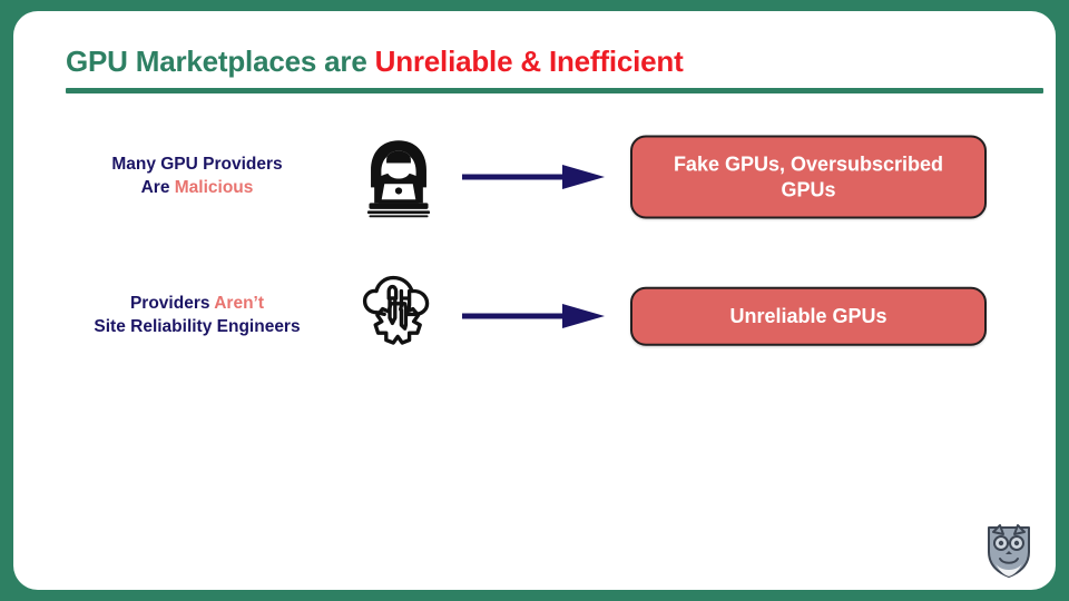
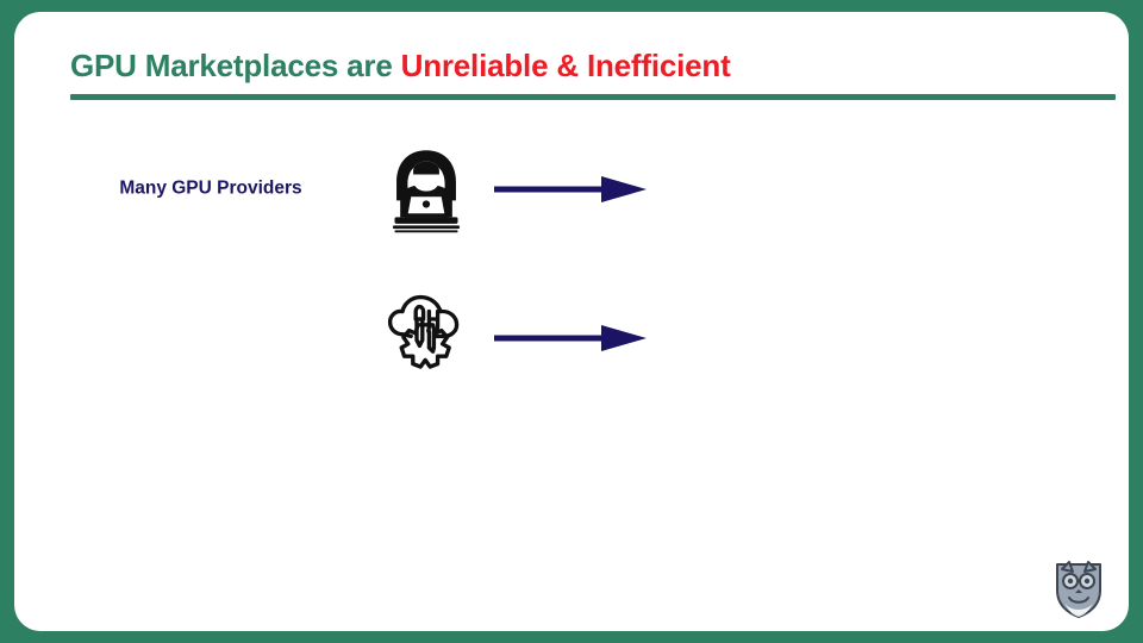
  GPU Marketplaces are Unreliable & Inefficient
  Many GPU Providers
- Are Malicious
- Fake GPUs, Oversubscribed GPUs
- Providers Aren’t
- Site Reliability Engineers
- Unreliable GPUs
